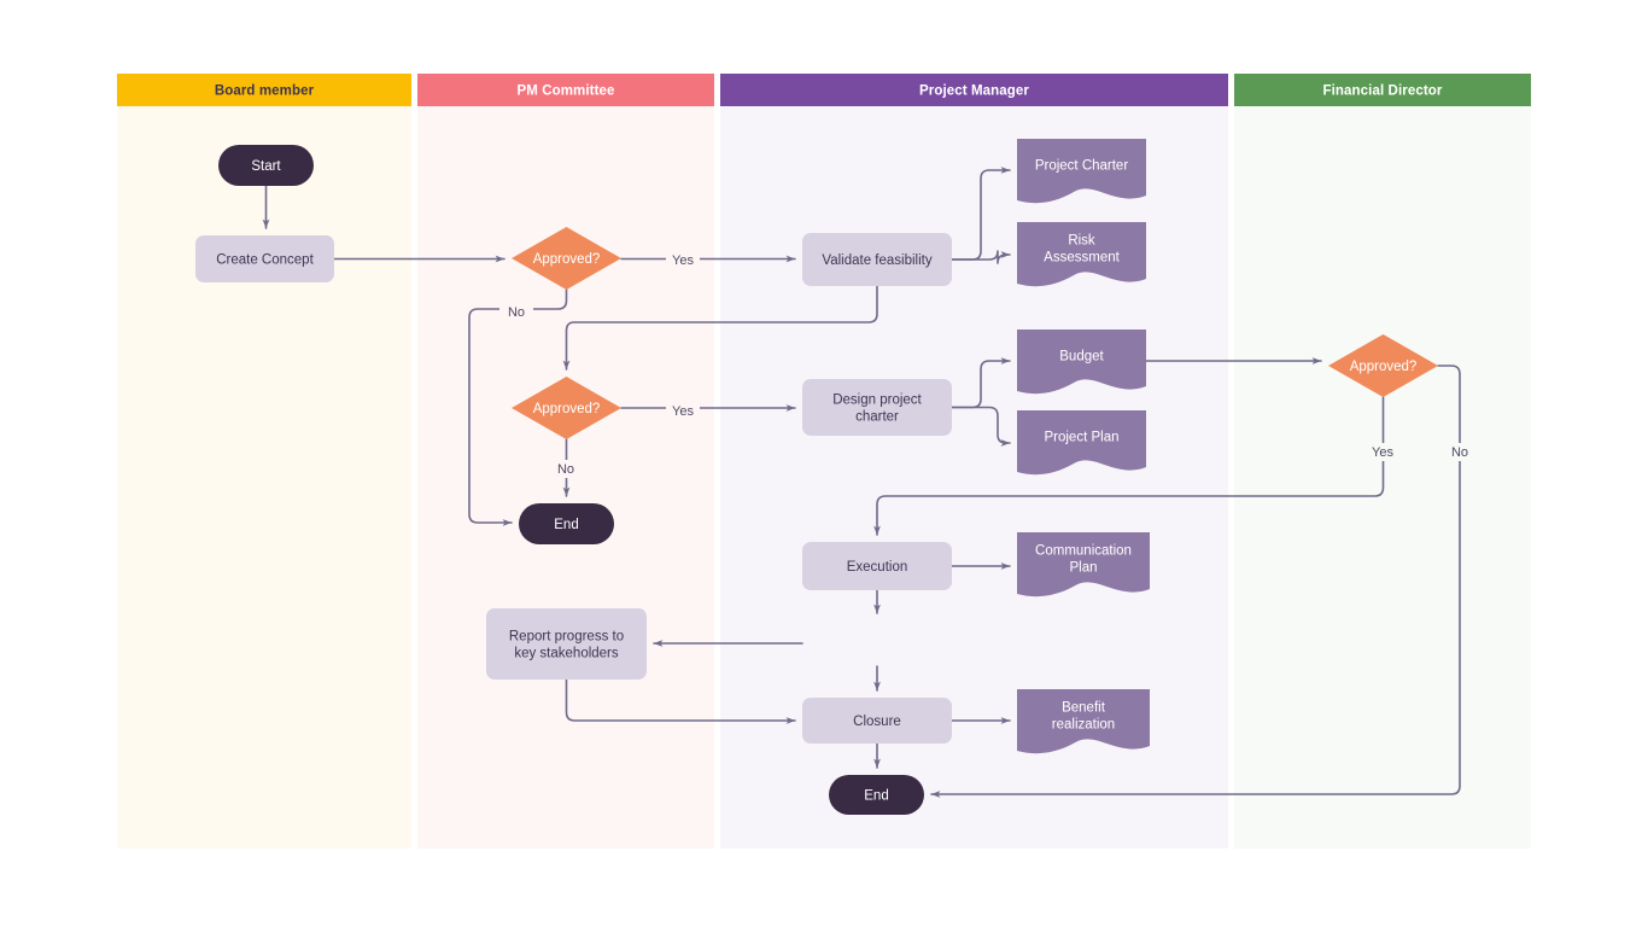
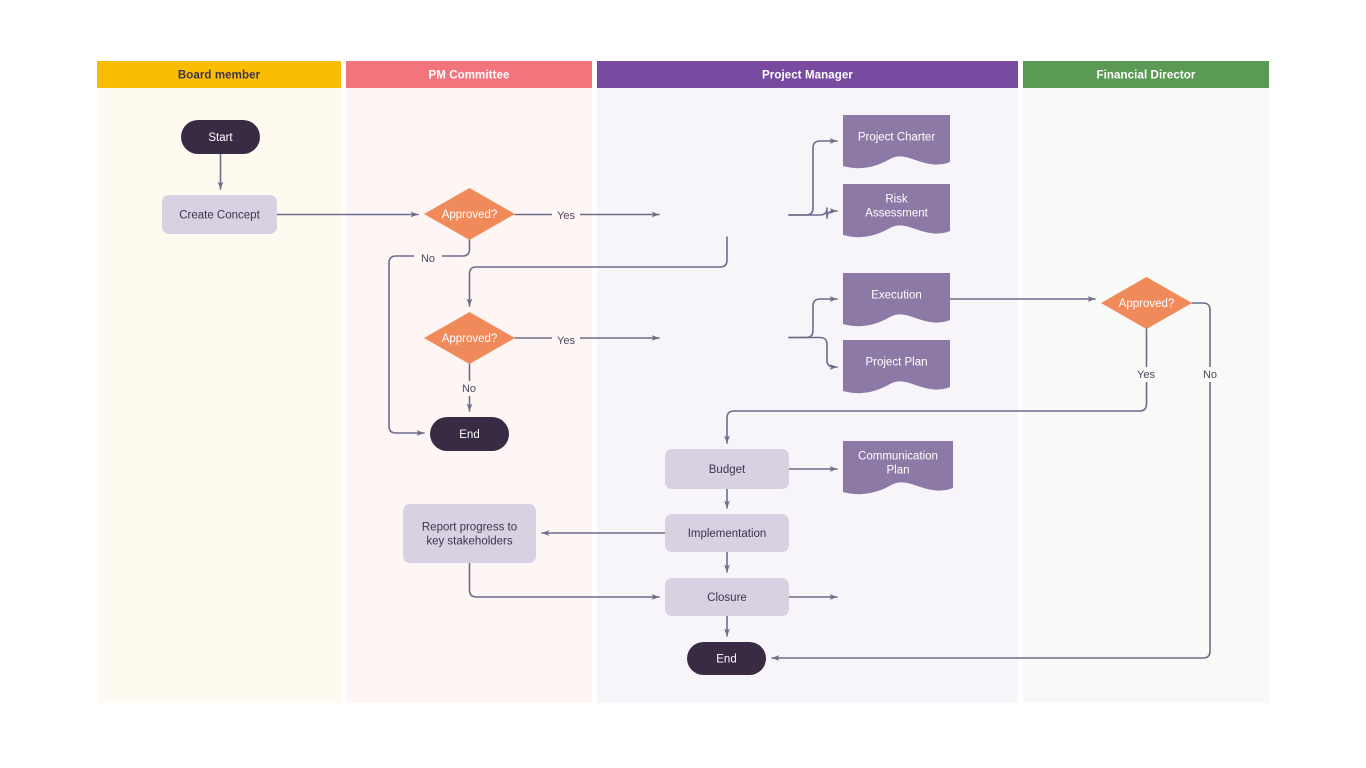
  Board member
  PM Committee
  Project Manager
  Financial Director
  Start
  Create Concept
  Approved?
  Approved?
  End
  Report progress to key stakeholders
- Validate feasibility
- Design project charter
- Execution
+ Budget
+ Implementation
  Closure
  End
  Project Charter
  Risk Assessment
- Budget
+ Execution
  Project Plan
  Communication Plan
- Benefit realization
  Approved?
  Yes
  No
  Yes
  No
  Yes
  No
